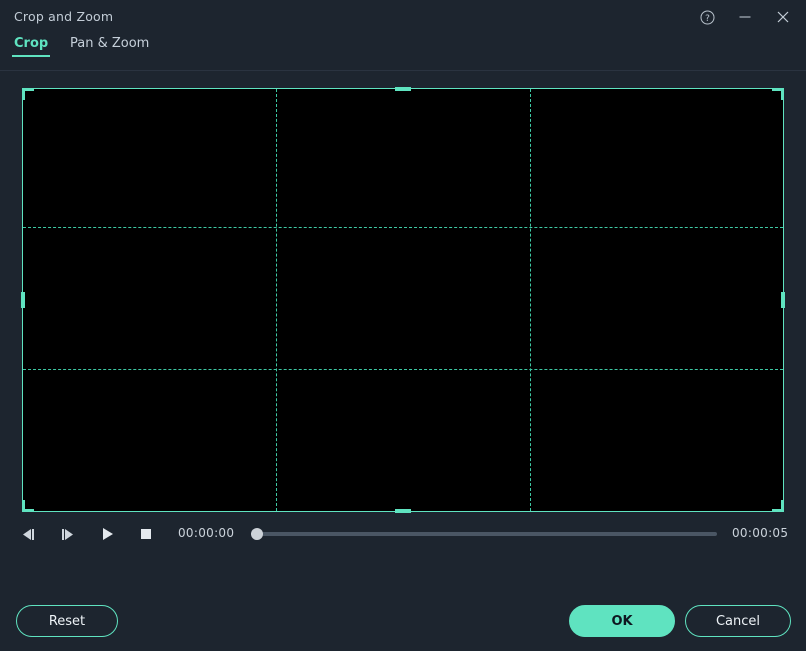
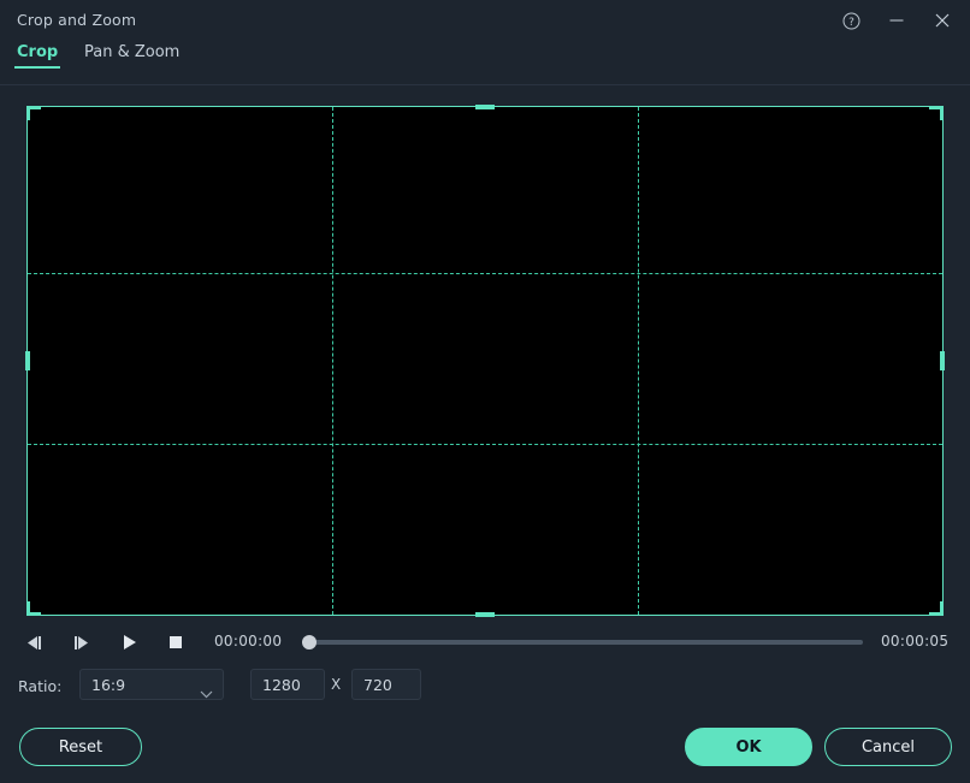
  Crop and Zoom
  ?
  Crop
  Pan & Zoom
  00:00:00
  00:00:05
+ Ratio:
+ 16:9
+ 1280
+ X
+ 720
  Reset
  OK
  Cancel
